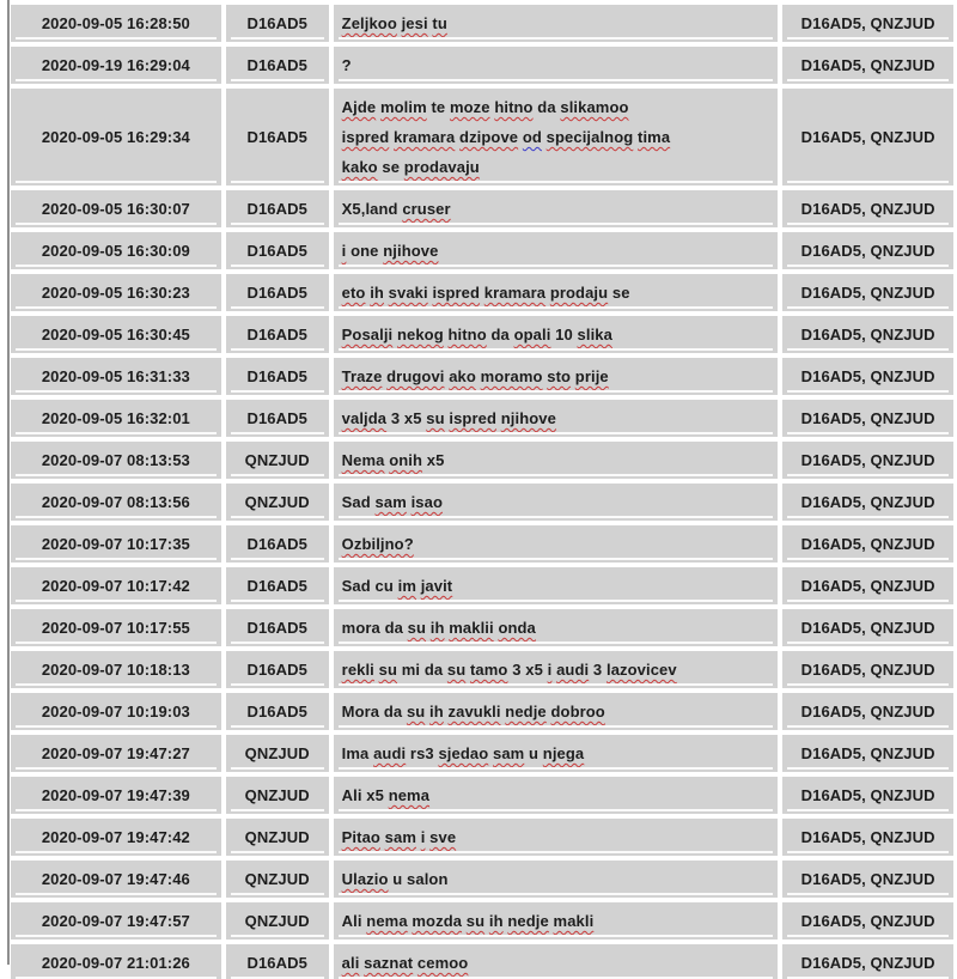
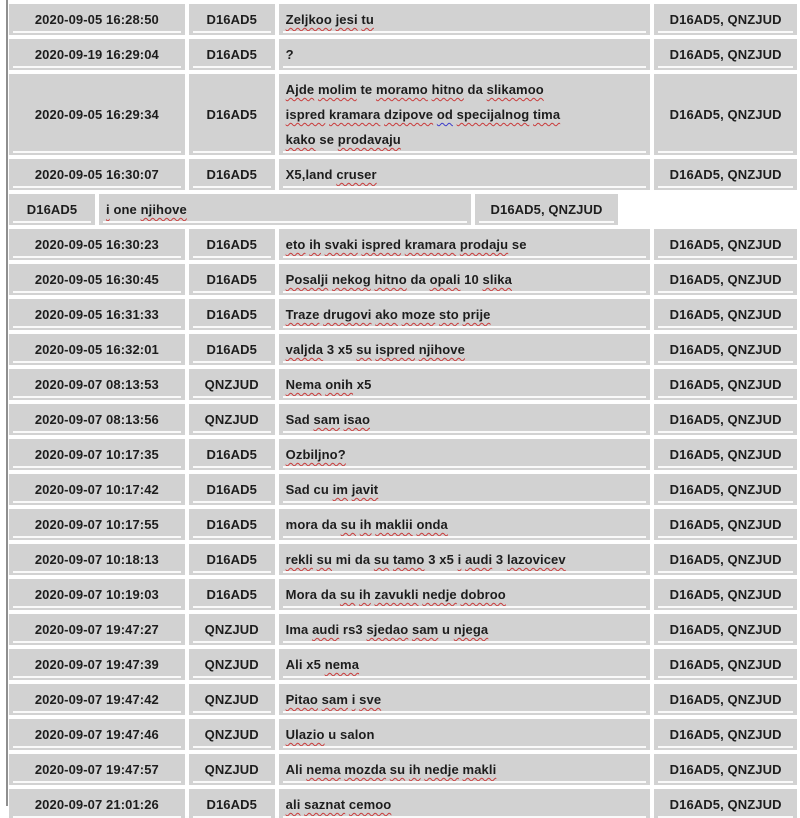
  2020-09-05 16:28:50
  D16AD5
  Zeljkoo jesi tu
  D16AD5, QNZJUD
  2020-09-19 16:29:04
  D16AD5
  ?
  D16AD5, QNZJUD
  2020-09-05 16:29:34
  D16AD5
- Ajde molim te moze hitno da slikamoo
+ Ajde molim te moramo hitno da slikamoo
  ispred kramara dzipove od specijalnog tima
  kako se prodavaju
  D16AD5, QNZJUD
  2020-09-05 16:30:07
  D16AD5
  X5,land cruser
  D16AD5, QNZJUD
- 2020-09-05 16:30:09
  D16AD5
  i one njihove
  D16AD5, QNZJUD
  2020-09-05 16:30:23
  D16AD5
  eto ih svaki ispred kramara prodaju se
  D16AD5, QNZJUD
  2020-09-05 16:30:45
  D16AD5
  Posalji nekog hitno da opali 10 slika
  D16AD5, QNZJUD
  2020-09-05 16:31:33
  D16AD5
- Traze drugovi ako moramo sto prije
+ Traze drugovi ako moze sto prije
  D16AD5, QNZJUD
  2020-09-05 16:32:01
  D16AD5
  valjda 3 x5 su ispred njihove
  D16AD5, QNZJUD
  2020-09-07 08:13:53
  QNZJUD
  Nema onih x5
  D16AD5, QNZJUD
  2020-09-07 08:13:56
  QNZJUD
  Sad sam isao
  D16AD5, QNZJUD
  2020-09-07 10:17:35
  D16AD5
  Ozbiljno?
  D16AD5, QNZJUD
  2020-09-07 10:17:42
  D16AD5
  Sad cu im javit
  D16AD5, QNZJUD
  2020-09-07 10:17:55
  D16AD5
  mora da su ih maklii onda
  D16AD5, QNZJUD
  2020-09-07 10:18:13
  D16AD5
  rekli su mi da su tamo 3 x5 i audi 3 lazovicev
  D16AD5, QNZJUD
  2020-09-07 10:19:03
  D16AD5
  Mora da su ih zavukli nedje dobroo
  D16AD5, QNZJUD
  2020-09-07 19:47:27
  QNZJUD
  Ima audi rs3 sjedao sam u njega
  D16AD5, QNZJUD
  2020-09-07 19:47:39
  QNZJUD
  Ali x5 nema
  D16AD5, QNZJUD
  2020-09-07 19:47:42
  QNZJUD
  Pitao sam i sve
  D16AD5, QNZJUD
  2020-09-07 19:47:46
  QNZJUD
  Ulazio u salon
  D16AD5, QNZJUD
  2020-09-07 19:47:57
  QNZJUD
  Ali nema mozda su ih nedje makli
  D16AD5, QNZJUD
  2020-09-07 21:01:26
  D16AD5
  ali saznat cemoo
  D16AD5, QNZJUD
